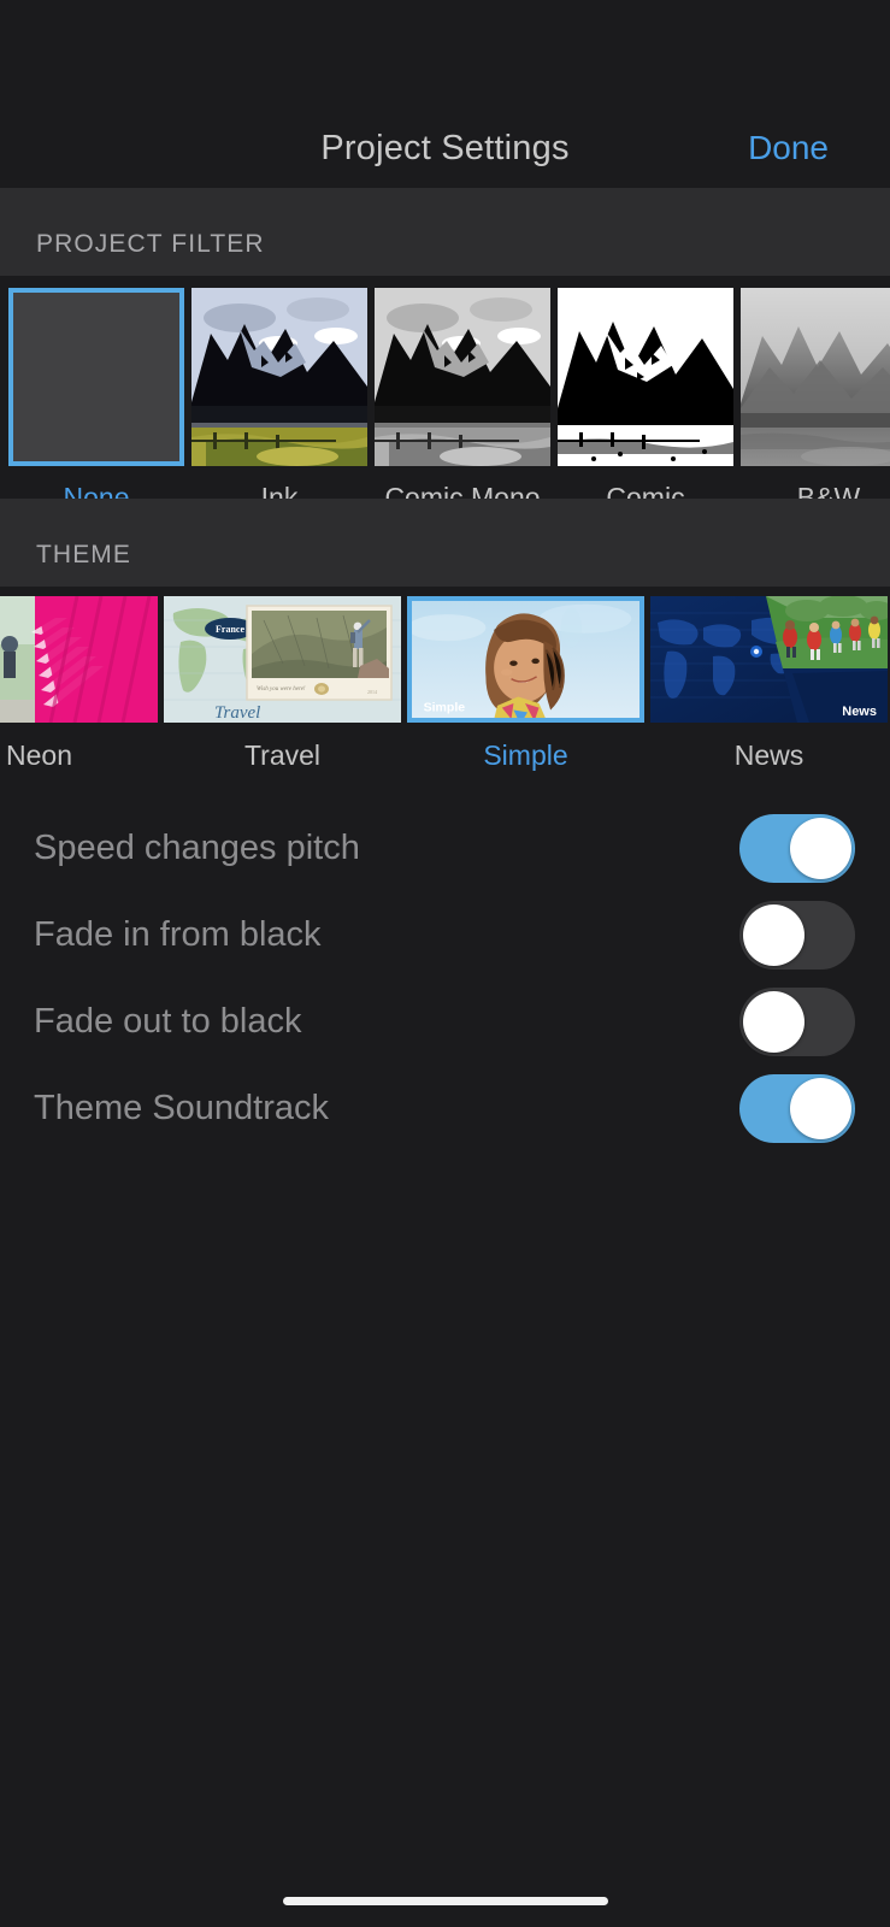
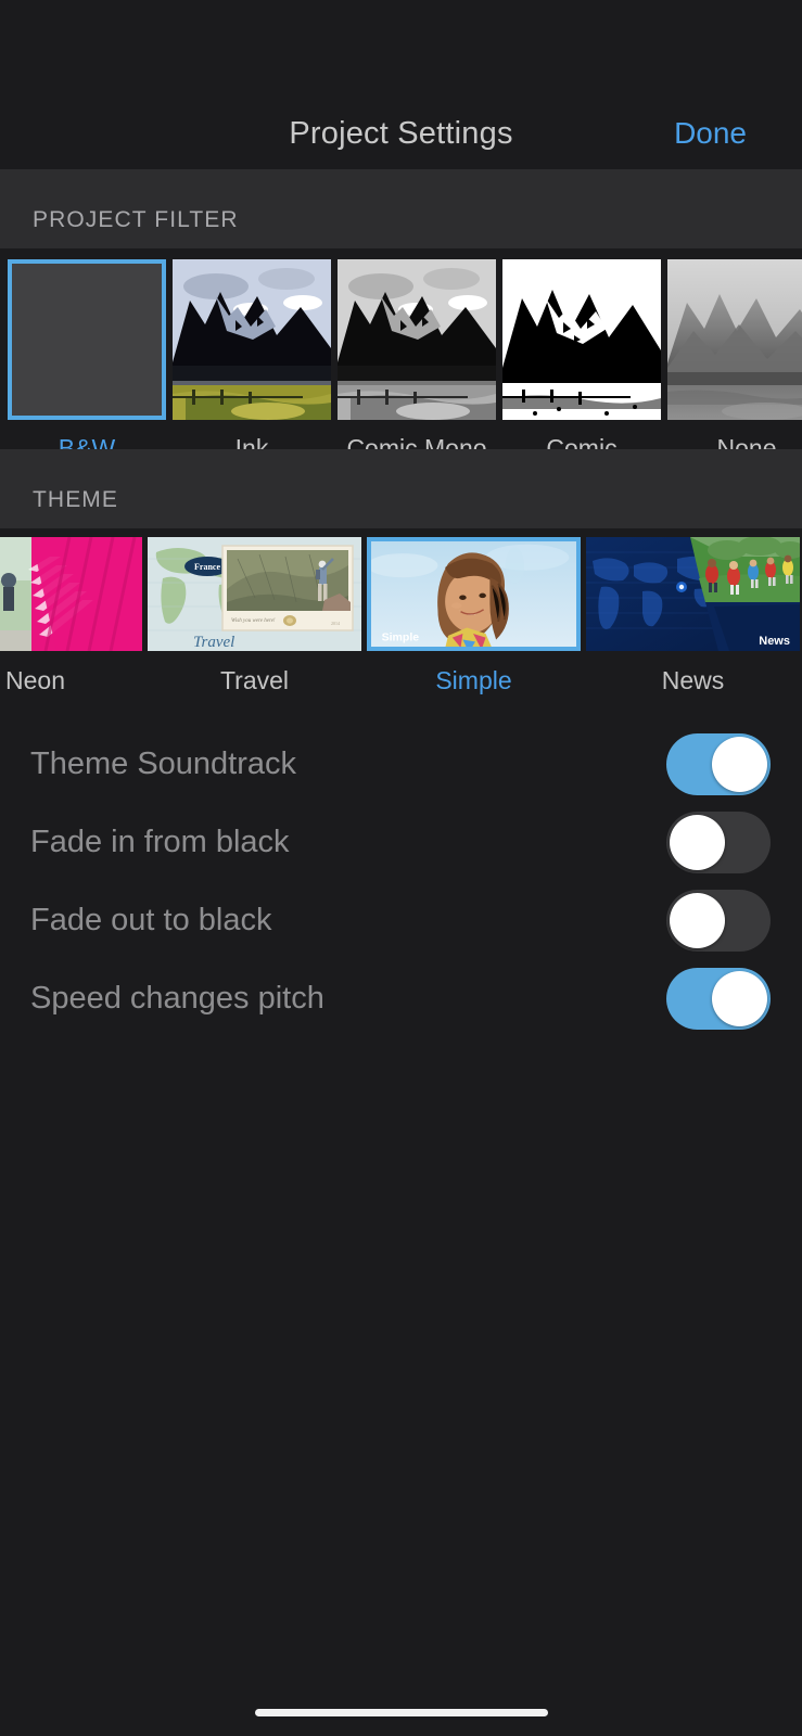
  Project Settings
  Done
  PROJECT FILTER
- None
+ B&W
  Ink
  Comic Mono
  Comic
- B&W
+ None
  THEME
  Neon
  France
  Travel
  Travel
  Simple
  Simple
  News
  News
- Speed changes pitch
+ Theme Soundtrack
  Fade in from black
  Fade out to black
- Theme Soundtrack
+ Speed changes pitch
